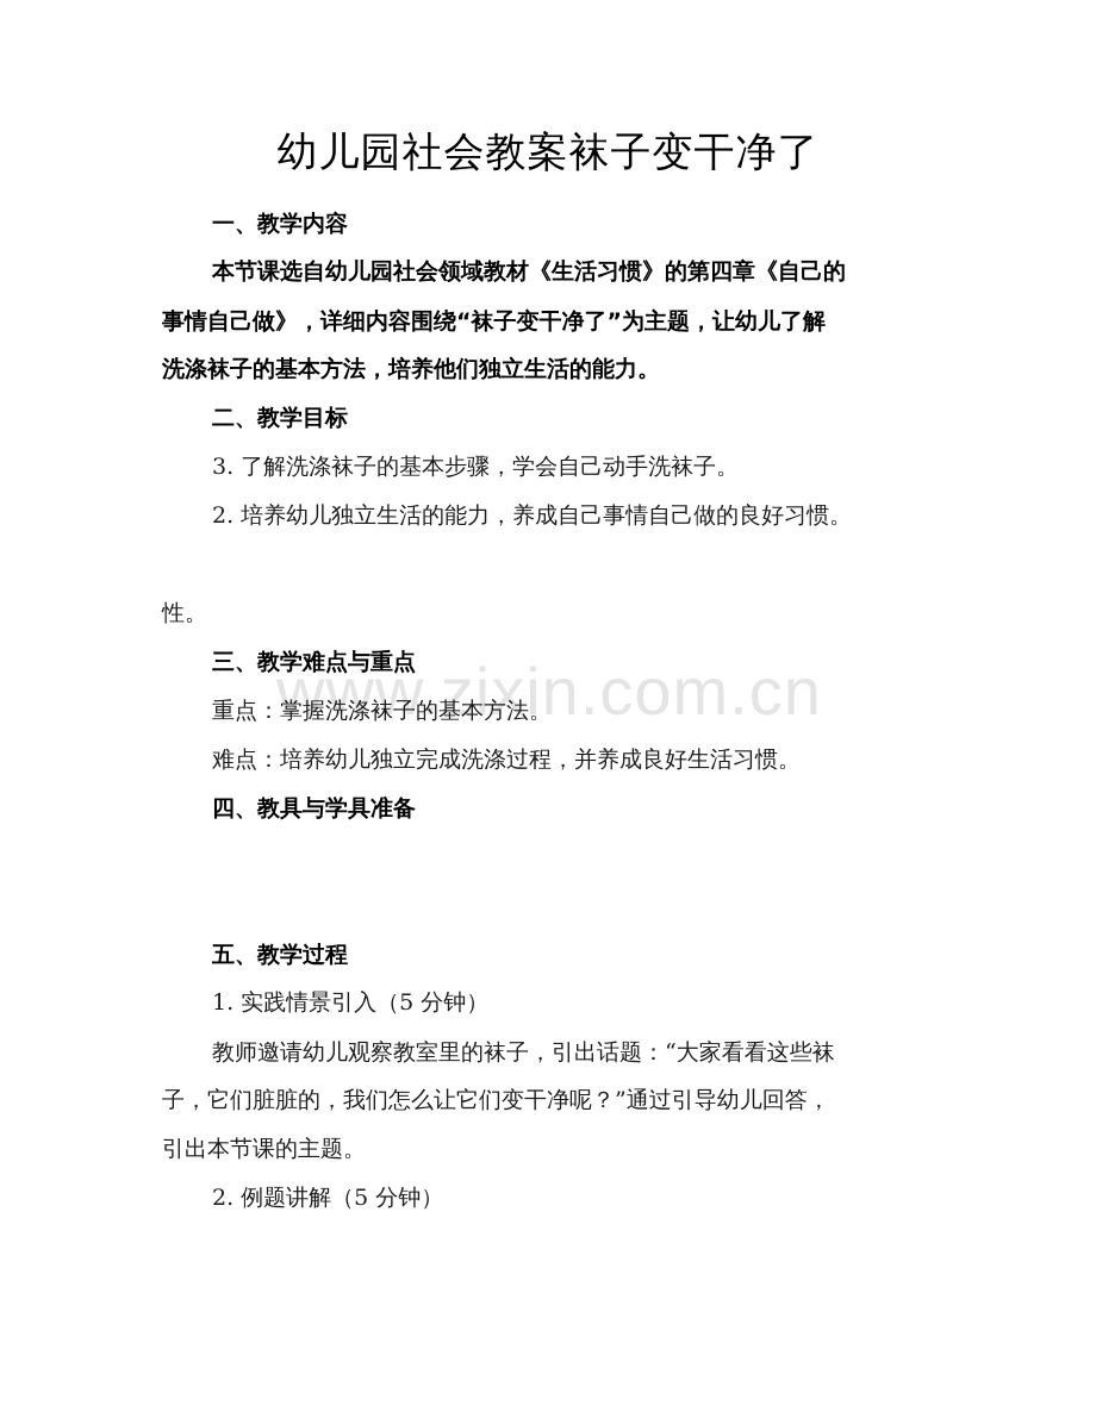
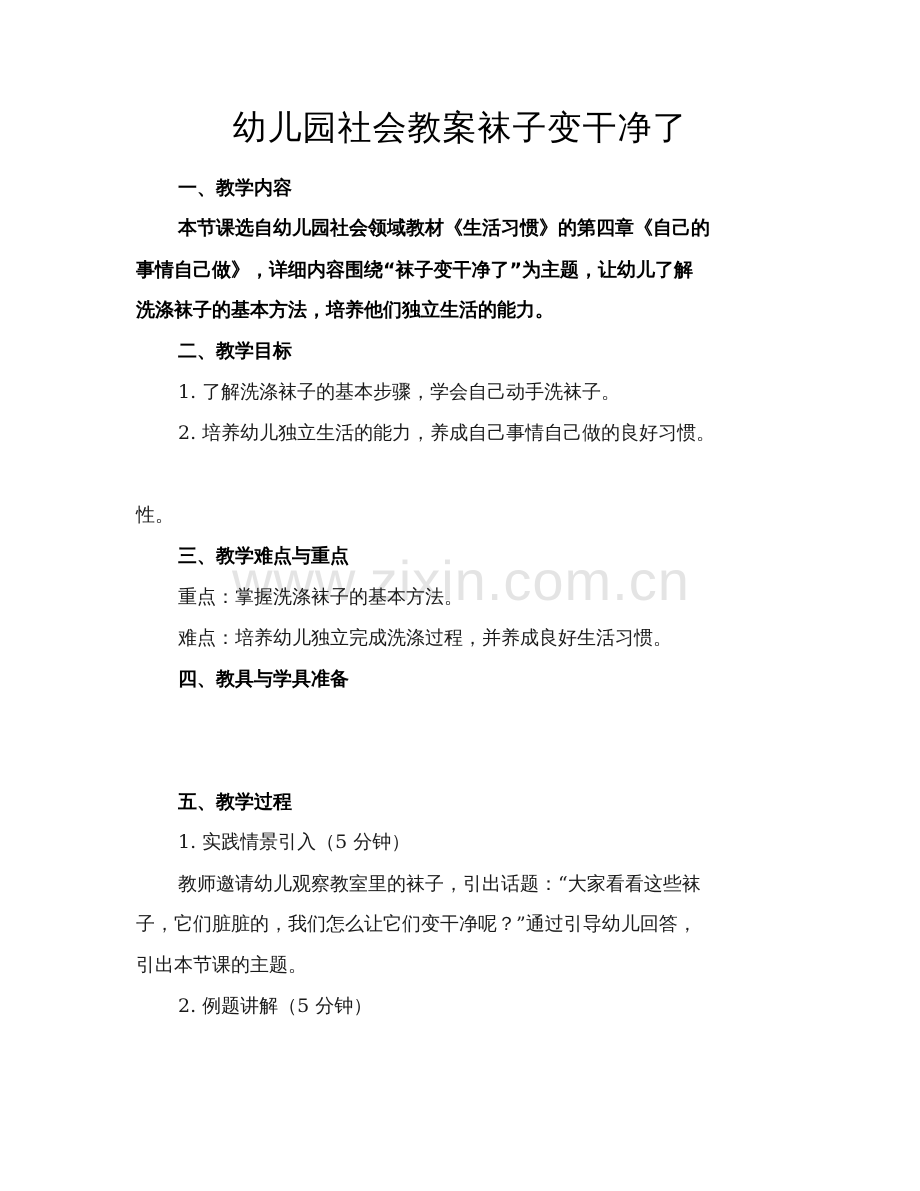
  www.zixin.com.cn
  幼儿园社会教案袜子变干净了
  一、教学内容
  本节课选自幼儿园社会领域教材《生活习惯》的第四章《自己的
  事情自己做》，详细内容围绕“袜子变干净了”为主题，让幼儿了解
  洗涤袜子的基本方法，培养他们独立生活的能力。
  二、教学目标
- 3. 了解洗涤袜子的基本步骤，学会自己动手洗袜子。
+ 1. 了解洗涤袜子的基本步骤，学会自己动手洗袜子。
  2. 培养幼儿独立生活的能力，养成自己事情自己做的良好习惯。
  性。
  三、教学难点与重点
  重点：掌握洗涤袜子的基本方法。
  难点：培养幼儿独立完成洗涤过程，并养成良好生活习惯。
  四、教具与学具准备
  五、教学过程
  1. 实践情景引入（5 分钟）
  教师邀请幼儿观察教室里的袜子，引出话题：“大家看看这些袜
  子，它们脏脏的，我们怎么让它们变干净呢？”通过引导幼儿回答，
  引出本节课的主题。
  2. 例题讲解（5 分钟）
